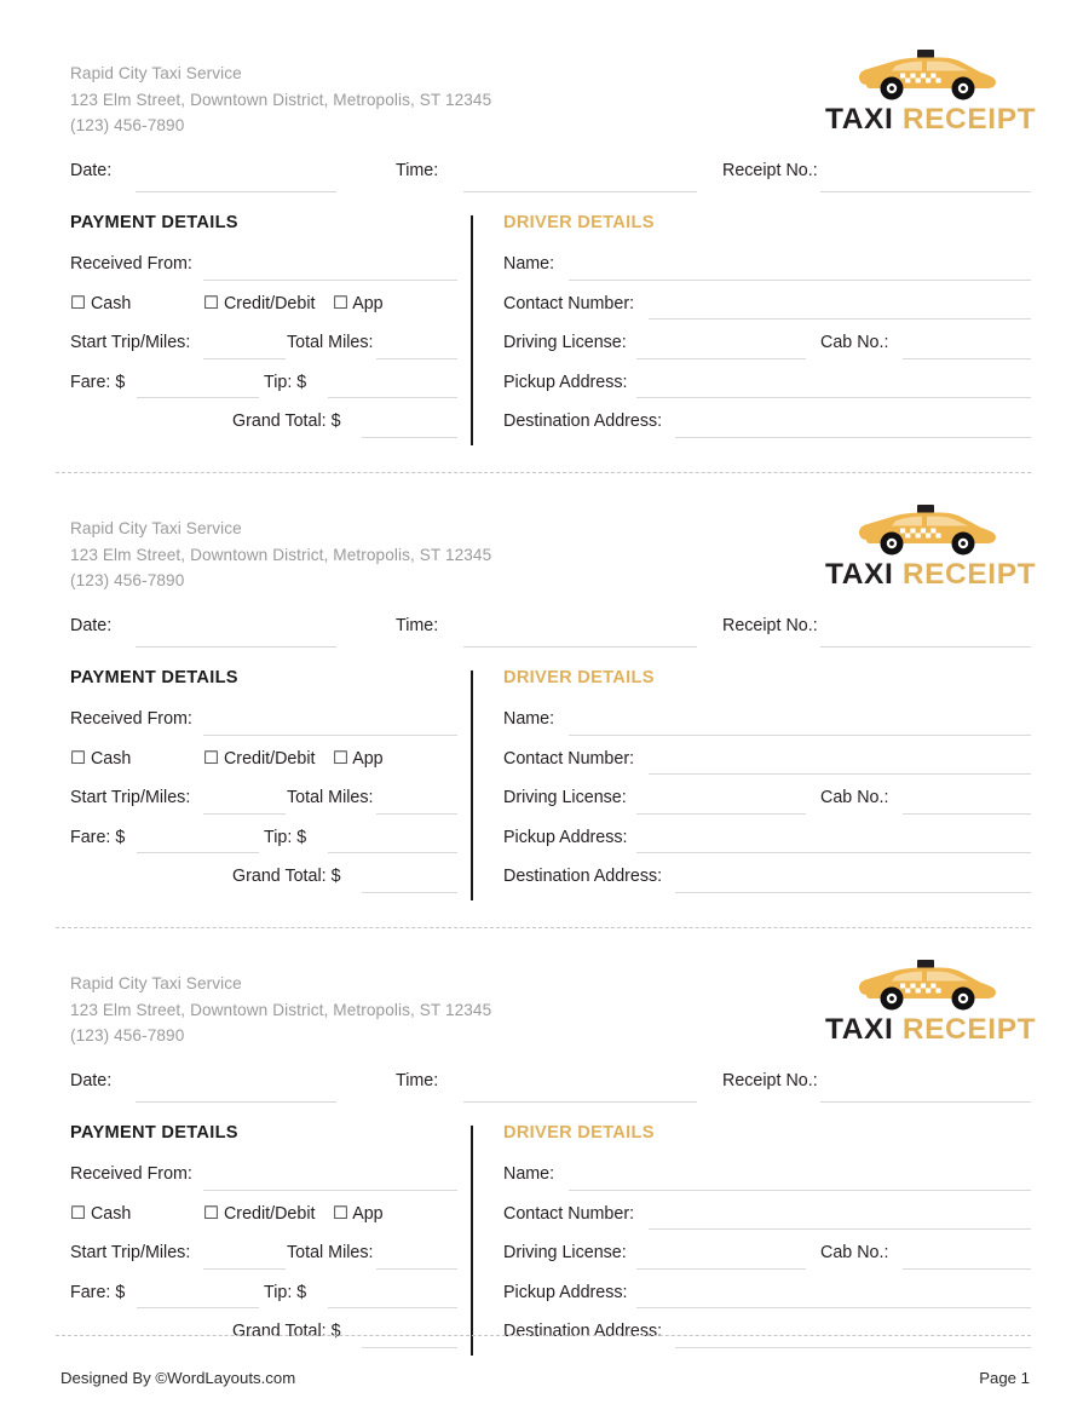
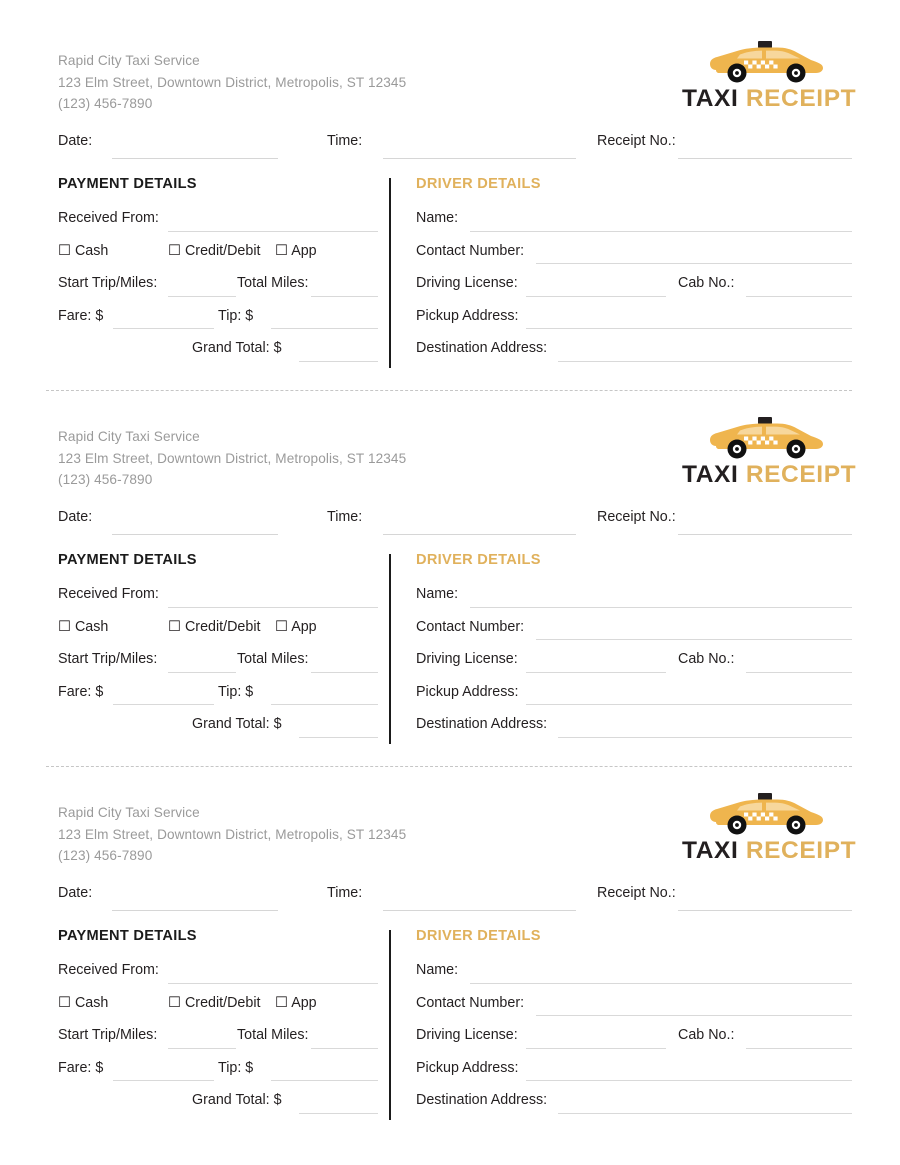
  Rapid City Taxi Service
  123 Elm Street, Downtown District, Metropolis, ST 12345
  (123) 456-7890
  TAXI RECEIPT
  Date:
  Time:
  Receipt No.:
  PAYMENT DETAILS
  Received From:
  ☐ Cash
  ☐ Credit/Debit
  ☐ App
  Start Trip/Miles:
  Total Miles:
  Fare: $
  Tip: $
  Grand Total: $
  DRIVER DETAILS
  Name:
  Contact Number:
  Driving License:
  Cab No.:
  Pickup Address:
  Destination Address:
  Rapid City Taxi Service
  123 Elm Street, Downtown District, Metropolis, ST 12345
  (123) 456-7890
  TAXI RECEIPT
  Date:
  Time:
  Receipt No.:
  PAYMENT DETAILS
  Received From:
  ☐ Cash
  ☐ Credit/Debit
  ☐ App
  Start Trip/Miles:
  Total Miles:
  Fare: $
  Tip: $
  Grand Total: $
  DRIVER DETAILS
  Name:
  Contact Number:
  Driving License:
  Cab No.:
  Pickup Address:
  Destination Address:
  Rapid City Taxi Service
  123 Elm Street, Downtown District, Metropolis, ST 12345
  (123) 456-7890
  TAXI RECEIPT
  Date:
  Time:
  Receipt No.:
  PAYMENT DETAILS
  Received From:
  ☐ Cash
  ☐ Credit/Debit
  ☐ App
  Start Trip/Miles:
  Total Miles:
  Fare: $
  Tip: $
  Grand Total: $
  DRIVER DETAILS
  Name:
  Contact Number:
  Driving License:
  Cab No.:
  Pickup Address:
  Destination Address:
- Designed By ©WordLayouts.com
- Page 1
